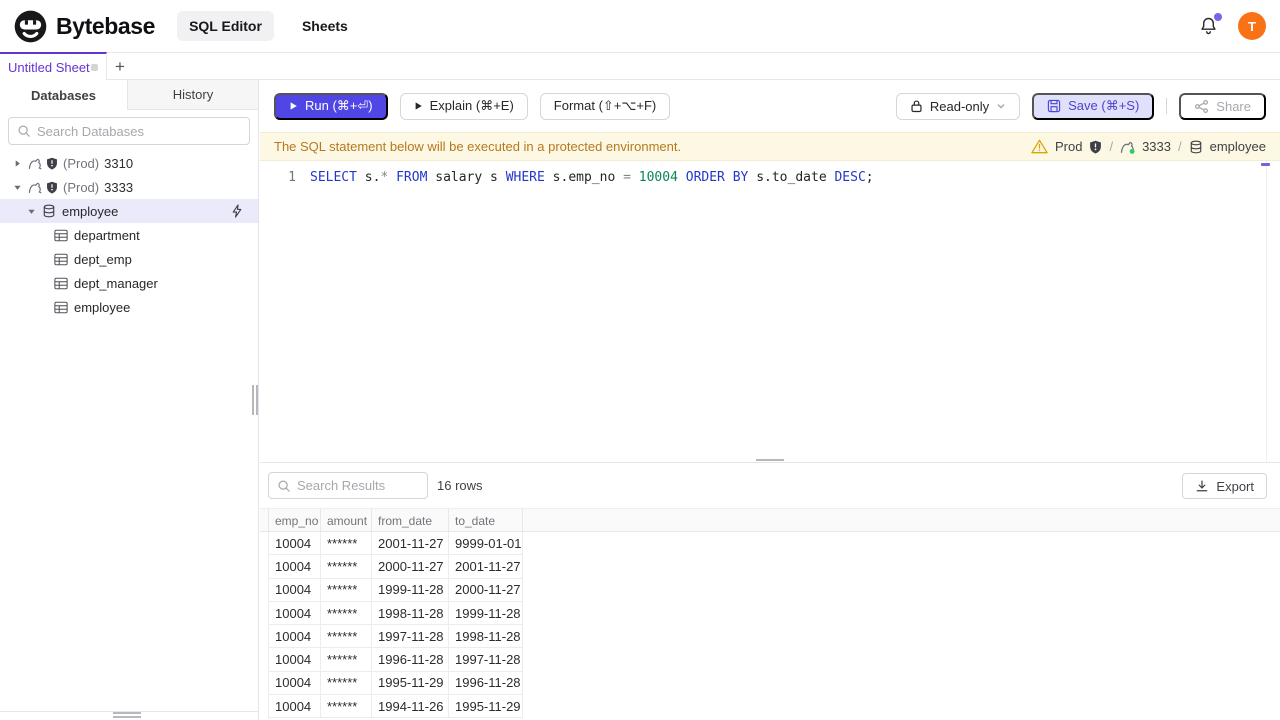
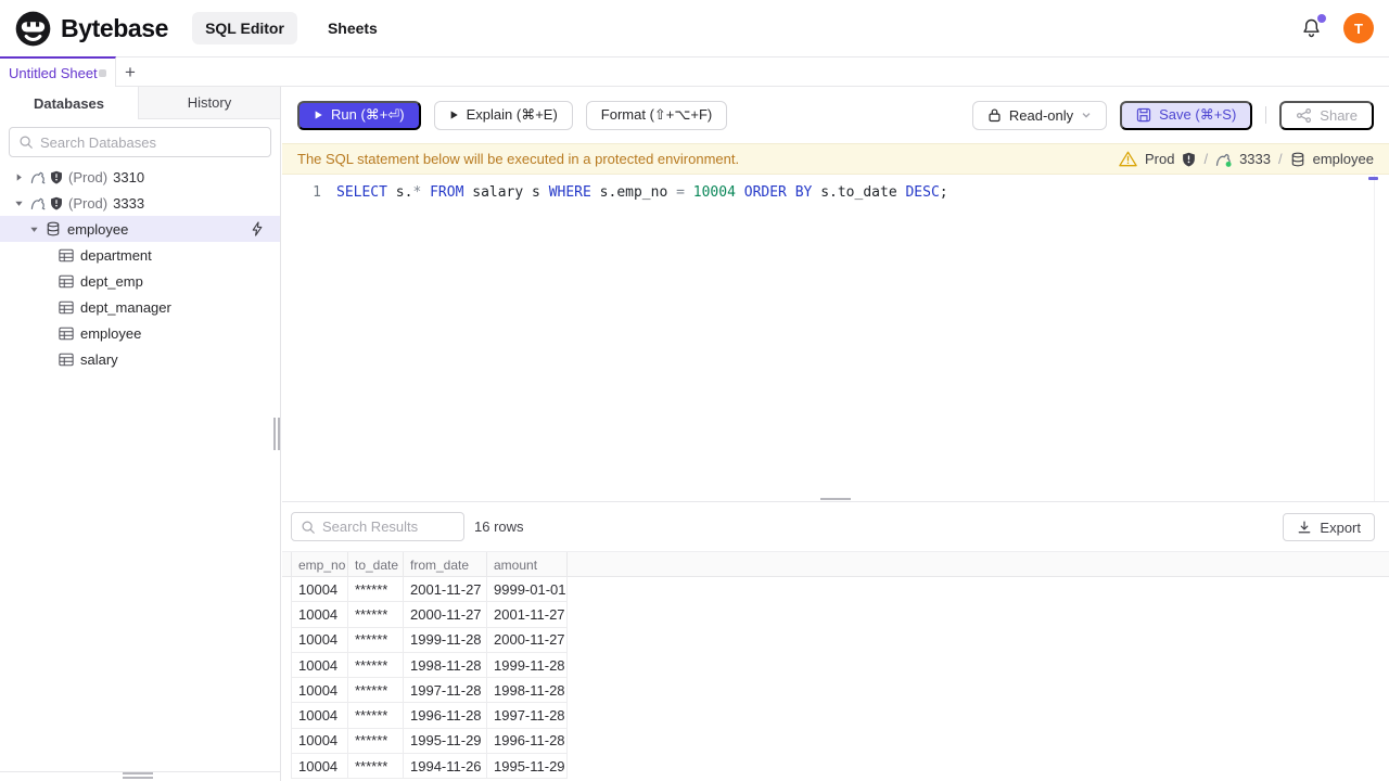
  Bytebase
  SQL Editor
  Sheets
  T
  Untitled Sheet
  +
  Databases
  History
  Search Databases
  (Prod)
  3310
  (Prod)
  3333
  employee
  department
  dept_emp
  dept_manager
  employee
+ salary
  Run (⌘+⏎)
  Explain (⌘+E)
  Format (⇧+⌥+F)
  Read-only
  Save (⌘+S)
  Share
  The SQL statement below will be executed in a protected environment.
  Prod
  /
  3333
  /
  employee
  1
  SELECT s.* FROM salary s WHERE s.emp_no = 10004 ORDER BY s.to_date DESC;
  Search Results
  16 rows
  Export
  emp_no
- amount
+ to_date
  from_date
- to_date
+ amount
  10004
  ******
  2001-11-27
  9999-01-01
  10004
  ******
  2000-11-27
  2001-11-27
  10004
  ******
  1999-11-28
  2000-11-27
  10004
  ******
  1998-11-28
  1999-11-28
  10004
  ******
  1997-11-28
  1998-11-28
  10004
  ******
  1996-11-28
  1997-11-28
  10004
  ******
  1995-11-29
  1996-11-28
  10004
  ******
  1994-11-26
  1995-11-29
